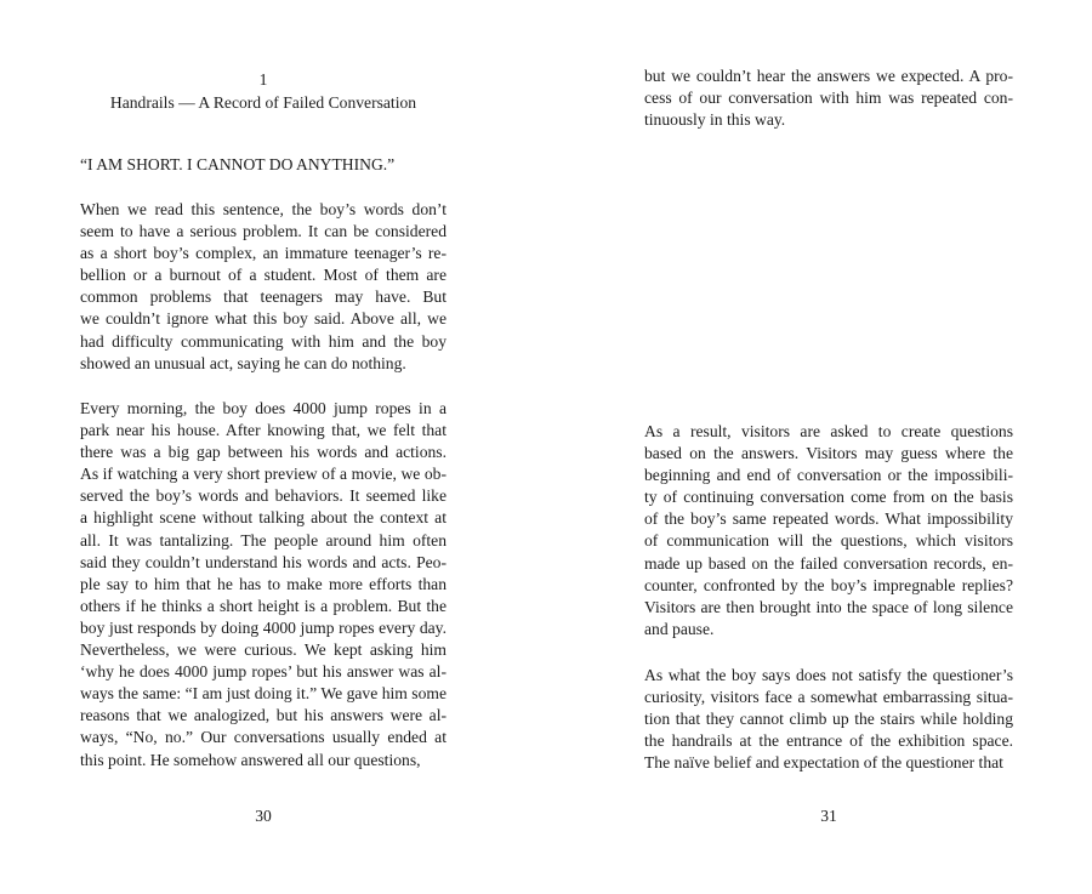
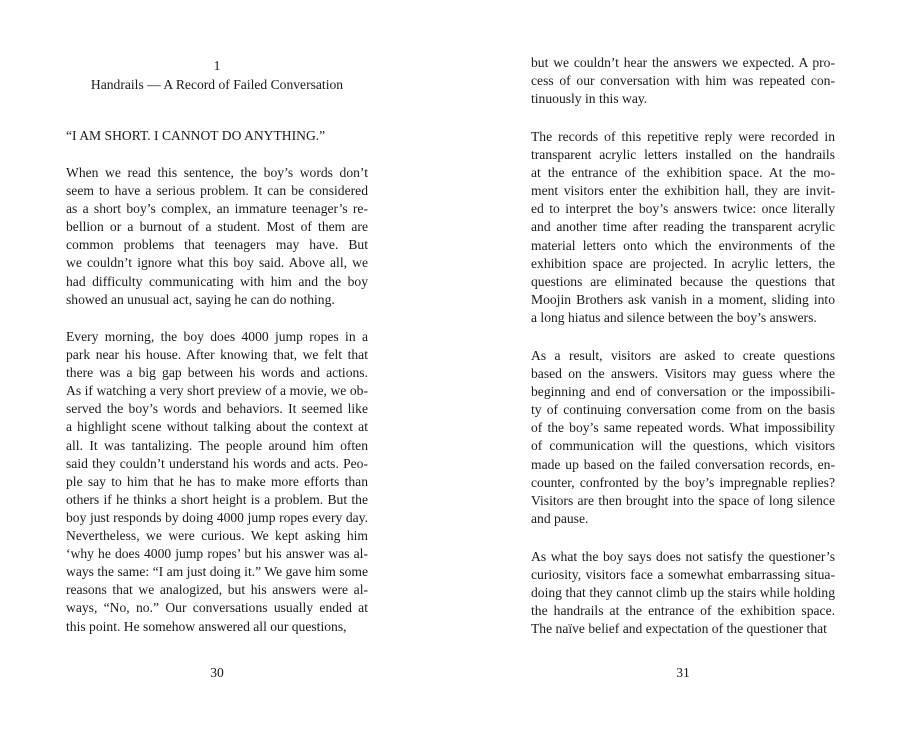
  1
  Handrails — A Record of Failed Conversation
  “I AM SHORT. I CANNOT DO ANYTHING.”
  When we read this sentence, the boy’s words don’t
  seem to have a serious problem. It can be considered
  as a short boy’s complex, an immature teenager’s re-
  bellion or a burnout of a student. Most of them are
  common problems that teenagers may have. But
  we couldn’t ignore what this boy said. Above all, we
  had difficulty communicating with him and the boy
  showed an unusual act, saying he can do nothing.
  Every morning, the boy does 4000 jump ropes in a
  park near his house. After knowing that, we felt that
  there was a big gap between his words and actions.
  As if watching a very short preview of a movie, we ob-
  served the boy’s words and behaviors. It seemed like
  a highlight scene without talking about the context at
  all. It was tantalizing. The people around him often
  said they couldn’t understand his words and acts. Peo-
  ple say to him that he has to make more efforts than
  others if he thinks a short height is a problem. But the
  boy just responds by doing 4000 jump ropes every day.
  Nevertheless, we were curious. We kept asking him
  ‘why he does 4000 jump ropes’ but his answer was al-
  ways the same: “I am just doing it.” We gave him some
  reasons that we analogized, but his answers were al-
  ways, “No, no.” Our conversations usually ended at
  this point. He somehow answered all our questions,
  30
  but we couldn’t hear the answers we expected. A pro-
  cess of our conversation with him was repeated con-
  tinuously in this way.
+ The records of this repetitive reply were recorded in
+ transparent acrylic letters installed on the handrails
+ at the entrance of the exhibition space. At the mo-
+ ment visitors enter the exhibition hall, they are invit-
+ ed to interpret the boy’s answers twice: once literally
+ and another time after reading the transparent acrylic
+ material letters onto which the environments of the
+ exhibition space are projected. In acrylic letters, the
+ questions are eliminated because the questions that
+ Moojin Brothers ask vanish in a moment, sliding into
+ a long hiatus and silence between the boy’s answers.
  As a result, visitors are asked to create questions
  based on the answers. Visitors may guess where the
  beginning and end of conversation or the impossibili-
  ty of continuing conversation come from on the basis
  of the boy’s same repeated words. What impossibility
  of communication will the questions, which visitors
  made up based on the failed conversation records, en-
  counter, confronted by the boy’s impregnable replies?
  Visitors are then brought into the space of long silence
  and pause.
  As what the boy says does not satisfy the questioner’s
  curiosity, visitors face a somewhat embarrassing situa-
- tion that they cannot climb up the stairs while holding
+ doing that they cannot climb up the stairs while holding
  the handrails at the entrance of the exhibition space.
  The naïve belief and expectation of the questioner that
  31
